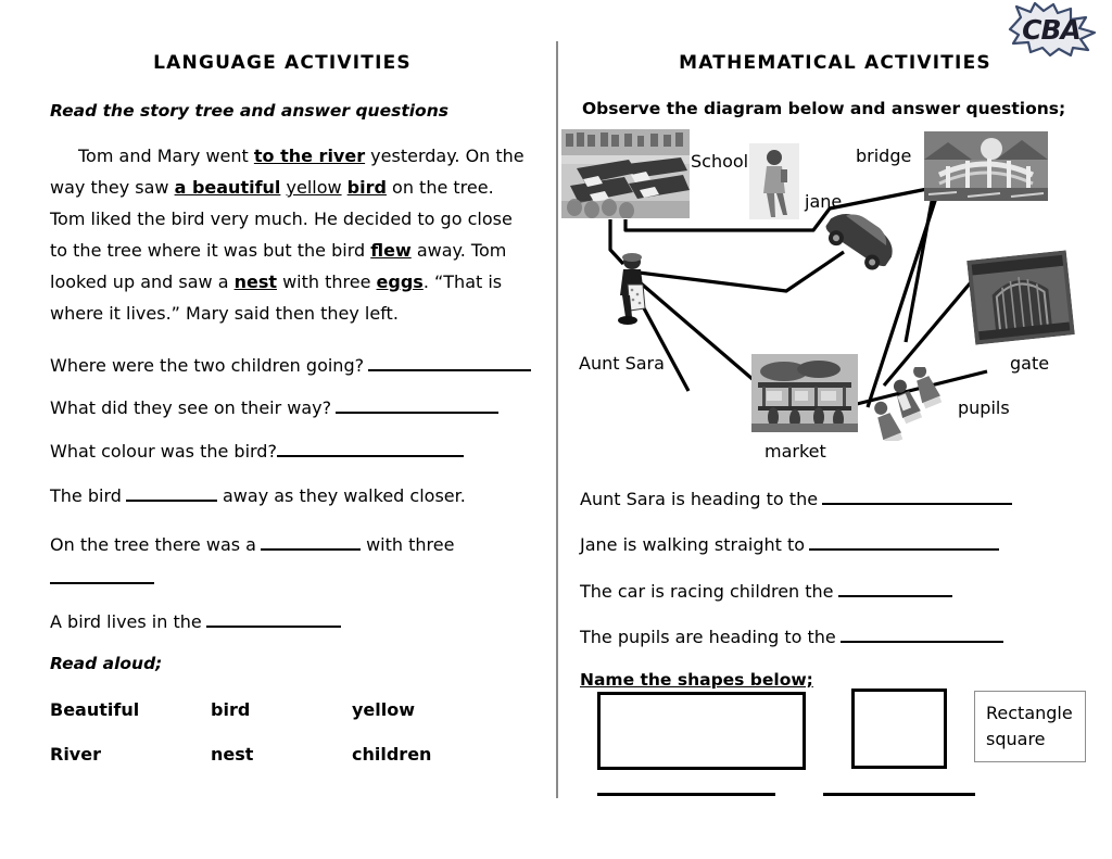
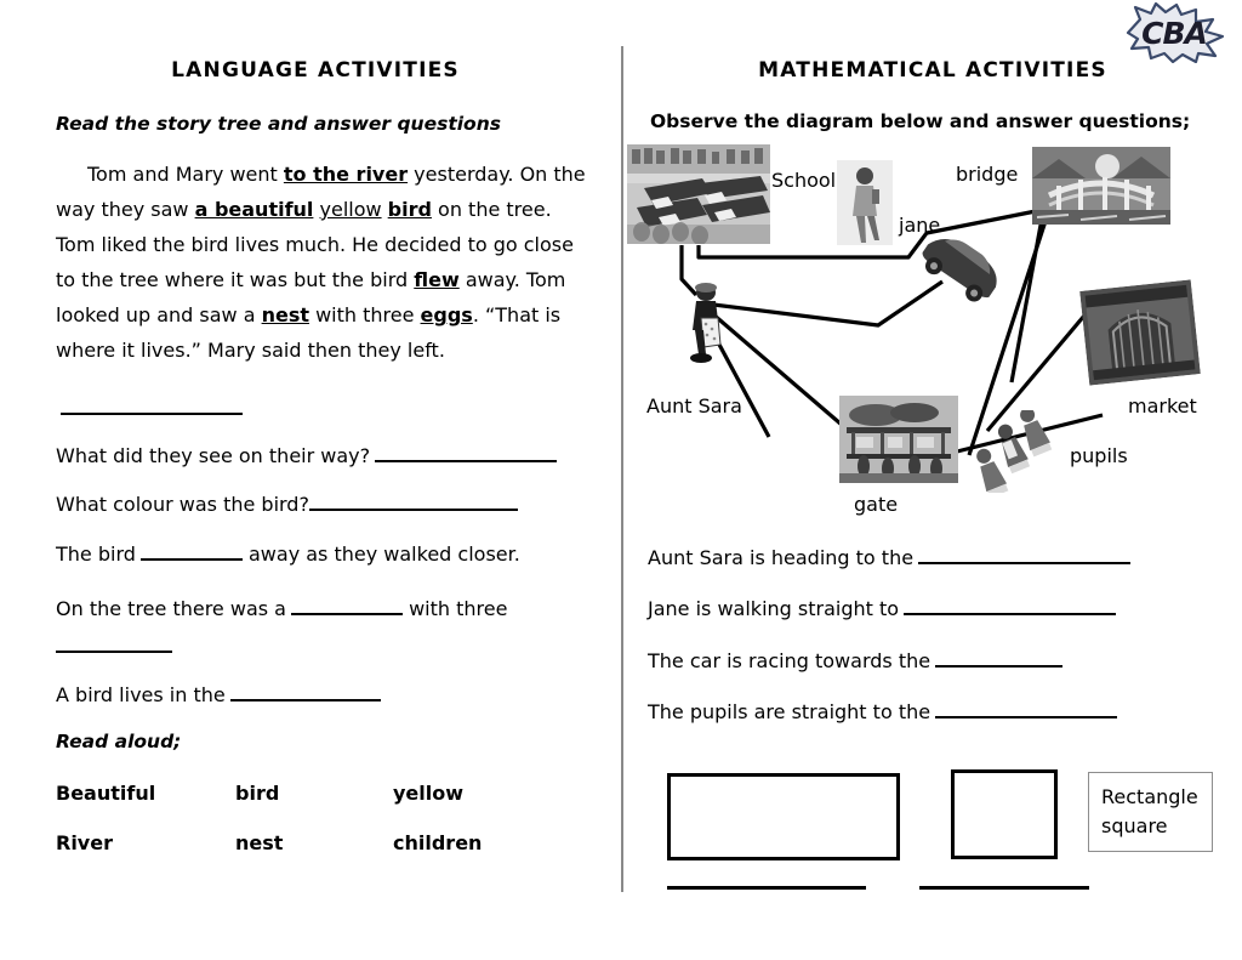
  CBA
  LANGUAGE ACTIVITIES
  Read the story tree and answer questions
- Tom and Mary went to the river yesterday. On the way they saw a beautiful yellow bird on the tree. Tom liked the bird very much. He decided to go close to the tree where it was but the bird flew away. Tom looked up and saw a nest with three eggs. “That is where it lives.” Mary said then they left.
+ Tom and Mary went to the river yesterday. On the way they saw a beautiful yellow bird on the tree. Tom liked the bird lives much. He decided to go close to the tree where it was but the bird flew away. Tom looked up and saw a nest with three eggs. “That is where it lives.” Mary said then they left.
- Where were the two children going?
  What did they see on their way?
  What colour was the bird?
  The bird away as they walked closer.
  On the tree there was a with three
  A bird lives in the
  Read aloud;
  Beautiful
  bird
  yellow
  River
  nest
  children
  MATHEMATICAL ACTIVITIES
  Observe the diagram below and answer questions;
  School
  jane
  bridge
  Aunt Sara
- gate
+ market
  pupils
- market
+ gate
  Aunt Sara is heading to the
  Jane is walking straight to
- The car is racing children the
+ The car is racing towards the
- The pupils are heading to the
+ The pupils are straight to the
- Name the shapes below;
  Rectangle
  square
